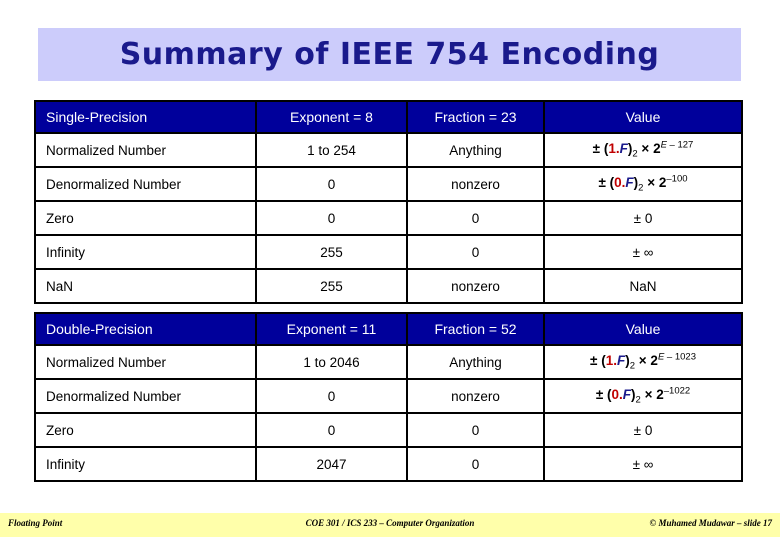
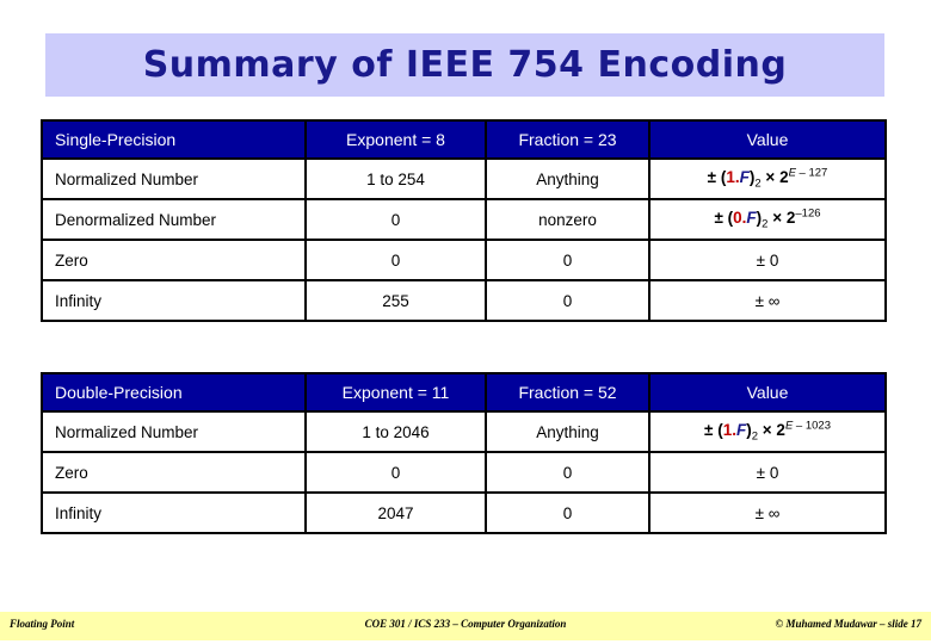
  Summary of IEEE 754 Encoding
  Single-Precision	Exponent = 8	Fraction = 23	Value
  Normalized Number	1 to 254	Anything	± (1.F)2 × 2E – 127
- Denormalized Number	0	nonzero	± (0.F)2 × 2–100
+ Denormalized Number	0	nonzero	± (0.F)2 × 2–126
  Zero	0	0	± 0
  Infinity	255	0	± ∞
- NaN	255	nonzero	NaN
  Double-Precision	Exponent = 11	Fraction = 52	Value
  Normalized Number	1 to 2046	Anything	± (1.F)2 × 2E – 1023
- Denormalized Number	0	nonzero	± (0.F)2 × 2–1022
  Zero	0	0	± 0
  Infinity	2047	0	± ∞
  Floating Point
  COE 301 / ICS 233 – Computer Organization
  © Muhamed Mudawar – slide 17
